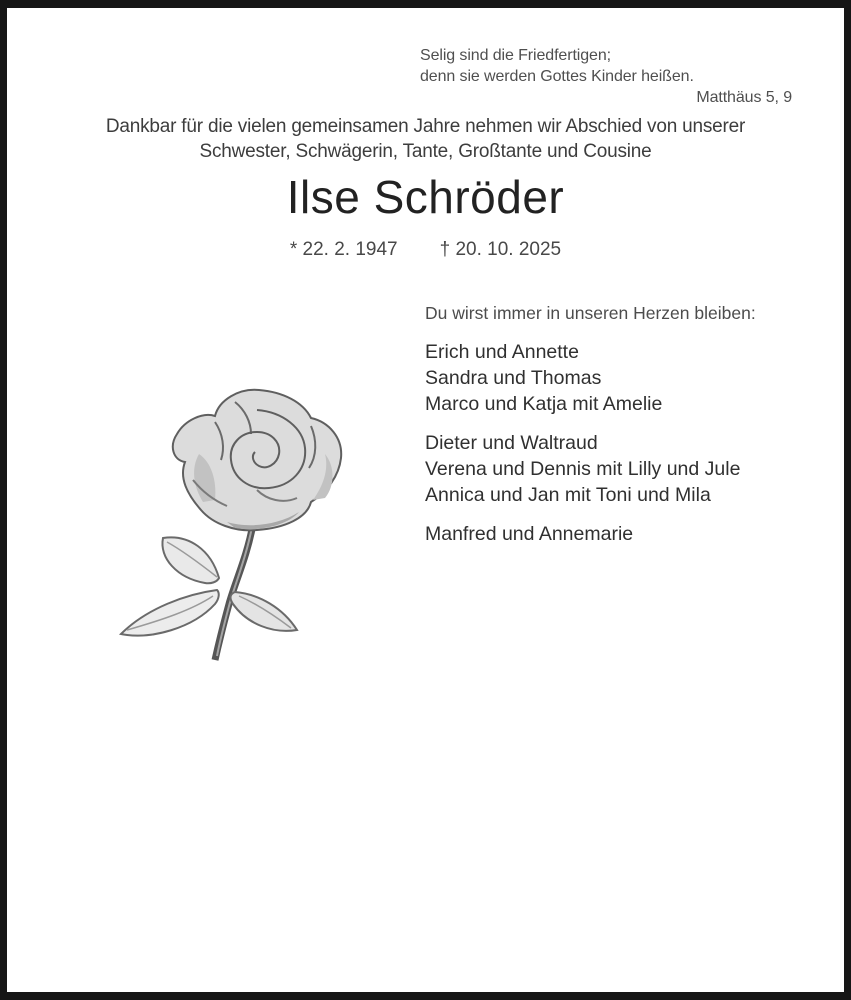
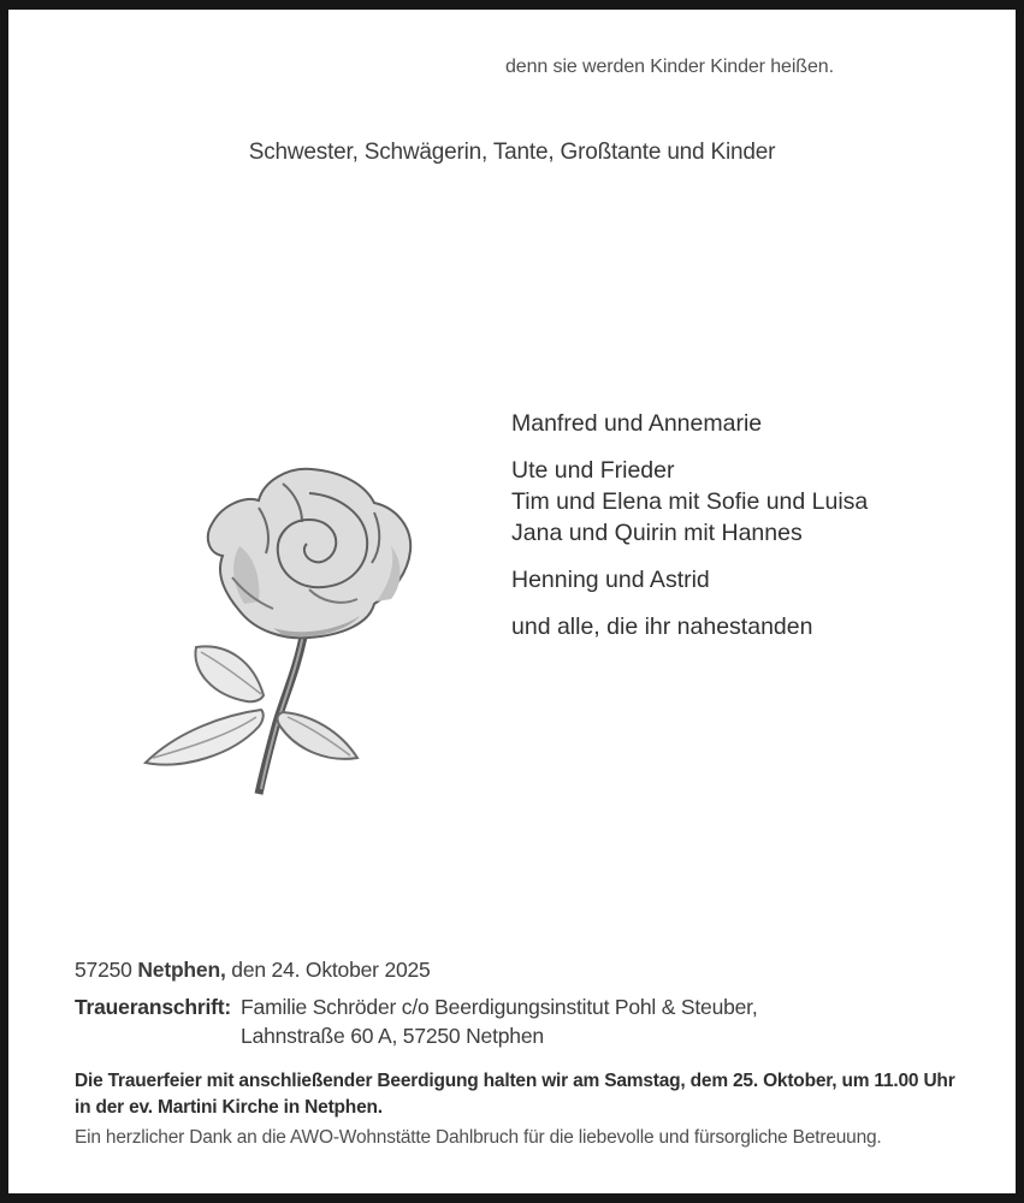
- Selig sind die Friedfertigen;
- denn sie werden Gottes Kinder heißen.
+ denn sie werden Kinder Kinder heißen.
- Matthäus 5, 9
- Dankbar für die vielen gemeinsamen Jahre nehmen wir Abschied von unserer
- Schwester, Schwägerin, Tante, Großtante und Cousine
+ Schwester, Schwägerin, Tante, Großtante und Kinder
- Ilse Schröder
- * 22. 2. 1947 † 20. 10. 2025
- Du wirst immer in unseren Herzen bleiben:
- Erich und Annette
- Sandra und Thomas
- Marco und Katja mit Amelie
- Dieter und Waltraud
- Verena und Dennis mit Lilly und Jule
- Annica und Jan mit Toni und Mila
  Manfred und Annemarie
+ Ute und Frieder
+ Tim und Elena mit Sofie und Luisa
+ Jana und Quirin mit Hannes
+ Henning und Astrid
+ und alle, die ihr nahestanden
+ 57250 Netphen, den 24. Oktober 2025
+ Traueranschrift:
+ Familie Schröder c/o Beerdigungsinstitut Pohl & Steuber,
+ Lahnstraße 60 A, 57250 Netphen
+ Die Trauerfeier mit anschließender Beerdigung halten wir am Samstag, dem 25. Oktober, um 11.00 Uhr in der ev. Martini Kirche in Netphen.
+ Ein herzlicher Dank an die AWO-Wohnstätte Dahlbruch für die liebevolle und fürsorgliche Betreuung.
